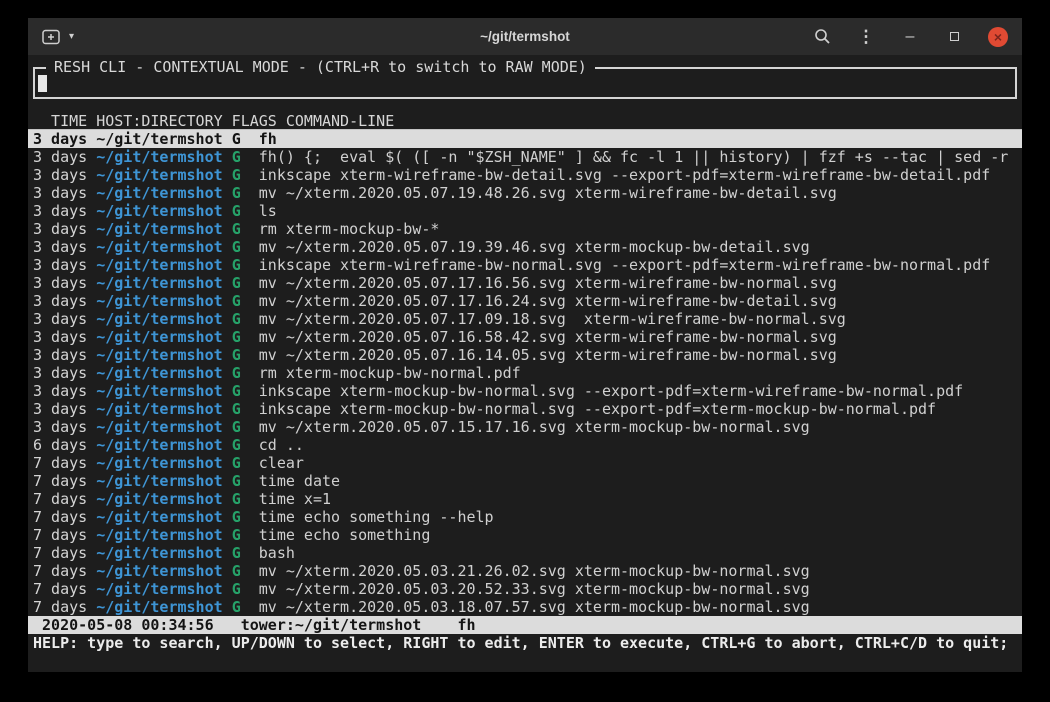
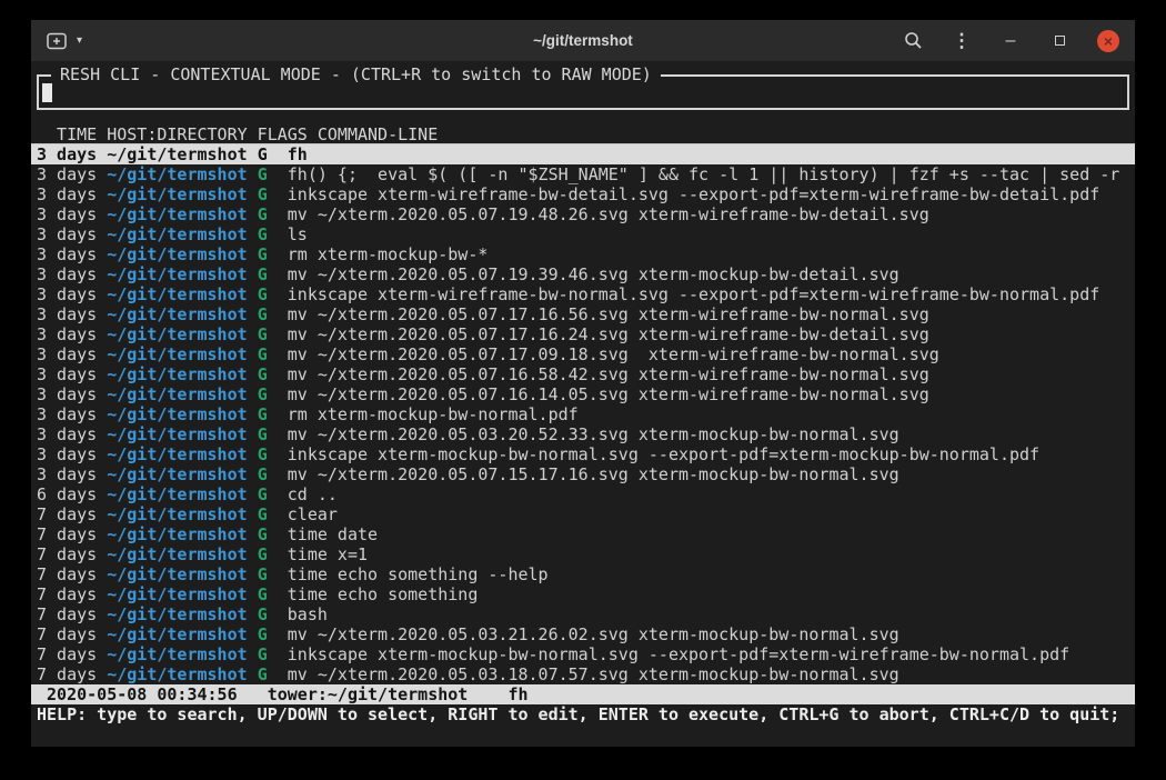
  ▾
  ~/git/termshot
  ⋮
  –
  ×
  RESH CLI - CONTEXTUAL MODE - (CTRL+R to switch to RAW MODE)
  TIME HOST:DIRECTORY FLAGS COMMAND-LINE
  3 days ~/git/termshot G fh
  3 days ~/git/termshot G fh() {; eval $( ([ -n "$ZSH_NAME" ] && fc -l 1 || history) | fzf +s --tac | sed -r
  3 days ~/git/termshot G inkscape xterm-wireframe-bw-detail.svg --export-pdf=xterm-wireframe-bw-detail.pdf
  3 days ~/git/termshot G mv ~/xterm.2020.05.07.19.48.26.svg xterm-wireframe-bw-detail.svg
  3 days ~/git/termshot G ls
  3 days ~/git/termshot G rm xterm-mockup-bw-*
  3 days ~/git/termshot G mv ~/xterm.2020.05.07.19.39.46.svg xterm-mockup-bw-detail.svg
  3 days ~/git/termshot G inkscape xterm-wireframe-bw-normal.svg --export-pdf=xterm-wireframe-bw-normal.pdf
  3 days ~/git/termshot G mv ~/xterm.2020.05.07.17.16.56.svg xterm-wireframe-bw-normal.svg
  3 days ~/git/termshot G mv ~/xterm.2020.05.07.17.16.24.svg xterm-wireframe-bw-detail.svg
  3 days ~/git/termshot G mv ~/xterm.2020.05.07.17.09.18.svg xterm-wireframe-bw-normal.svg
  3 days ~/git/termshot G mv ~/xterm.2020.05.07.16.58.42.svg xterm-wireframe-bw-normal.svg
  3 days ~/git/termshot G mv ~/xterm.2020.05.07.16.14.05.svg xterm-wireframe-bw-normal.svg
  3 days ~/git/termshot G rm xterm-mockup-bw-normal.pdf
- 3 days ~/git/termshot G inkscape xterm-mockup-bw-normal.svg --export-pdf=xterm-wireframe-bw-normal.pdf
+ 3 days ~/git/termshot G mv ~/xterm.2020.05.03.20.52.33.svg xterm-mockup-bw-normal.svg
  3 days ~/git/termshot G inkscape xterm-mockup-bw-normal.svg --export-pdf=xterm-mockup-bw-normal.pdf
  3 days ~/git/termshot G mv ~/xterm.2020.05.07.15.17.16.svg xterm-mockup-bw-normal.svg
  6 days ~/git/termshot G cd ..
  7 days ~/git/termshot G clear
  7 days ~/git/termshot G time date
  7 days ~/git/termshot G time x=1
  7 days ~/git/termshot G time echo something --help
  7 days ~/git/termshot G time echo something
  7 days ~/git/termshot G bash
  7 days ~/git/termshot G mv ~/xterm.2020.05.03.21.26.02.svg xterm-mockup-bw-normal.svg
- 7 days ~/git/termshot G mv ~/xterm.2020.05.03.20.52.33.svg xterm-mockup-bw-normal.svg
+ 7 days ~/git/termshot G inkscape xterm-mockup-bw-normal.svg --export-pdf=xterm-wireframe-bw-normal.pdf
  7 days ~/git/termshot G mv ~/xterm.2020.05.03.18.07.57.svg xterm-mockup-bw-normal.svg
  2020-05-08 00:34:56 tower:~/git/termshot fh
  HELP: type to search, UP/DOWN to select, RIGHT to edit, ENTER to execute, CTRL+G to abort, CTRL+C/D to quit;
